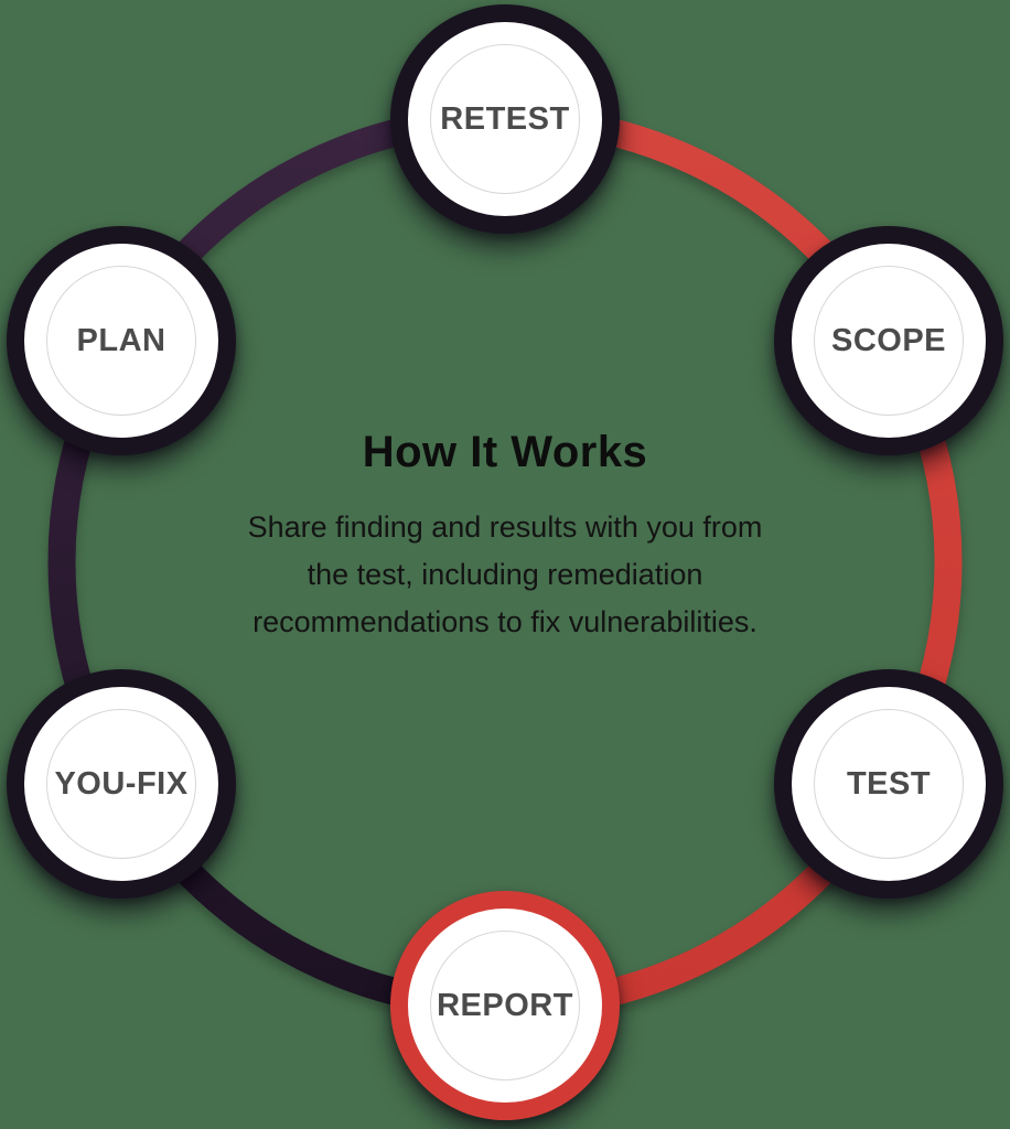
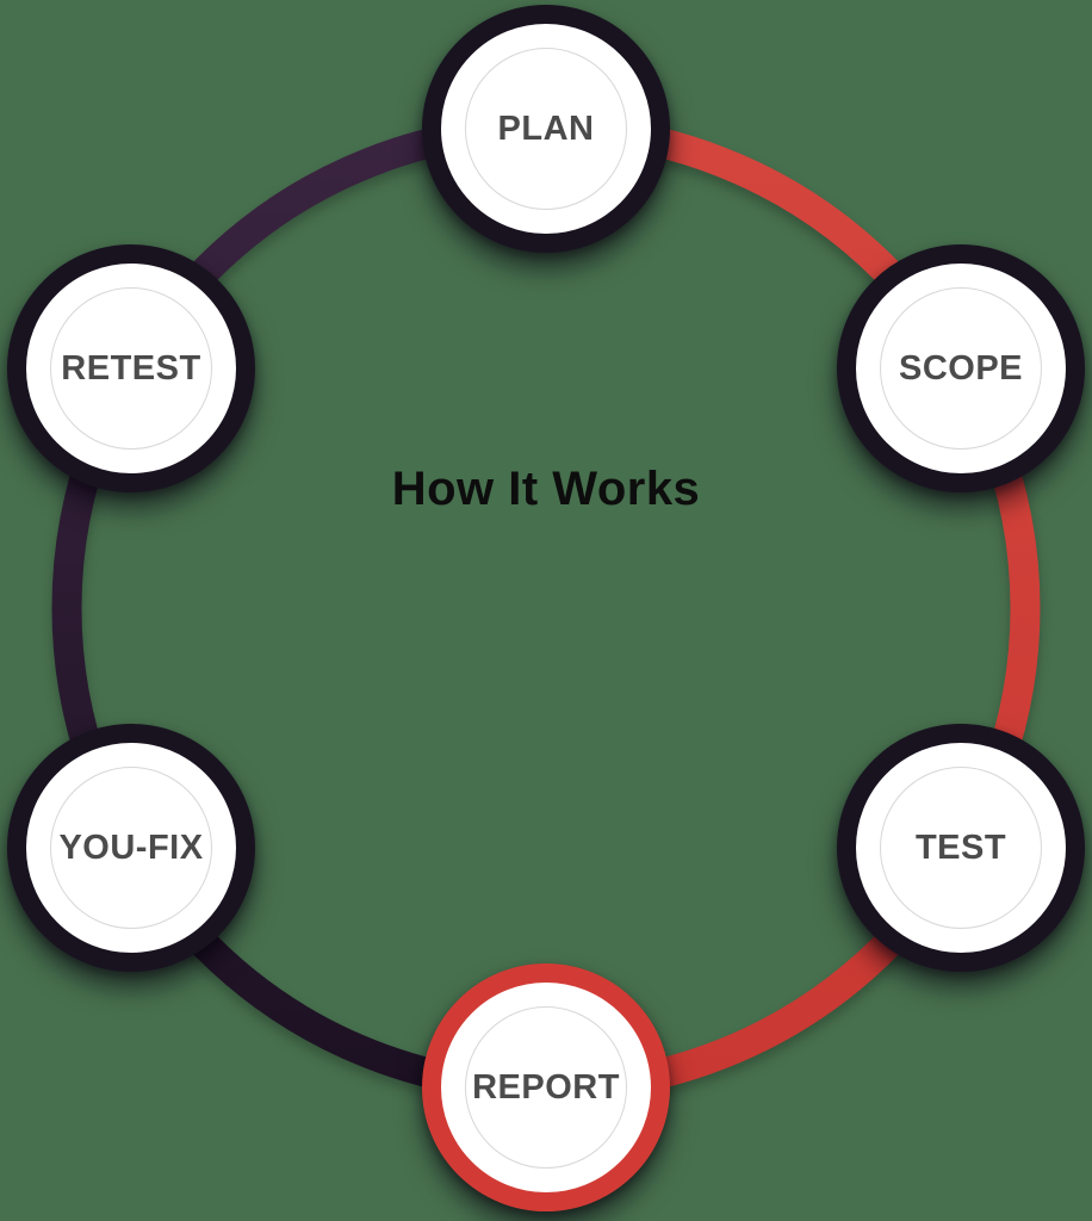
- RETEST
+ PLAN
  SCOPE
  TEST
  REPORT
  YOU-FIX
- PLAN
+ RETEST
  How It Works
- Share finding and results with you from
- the test, including remediation
- recommendations to fix vulnerabilities.
